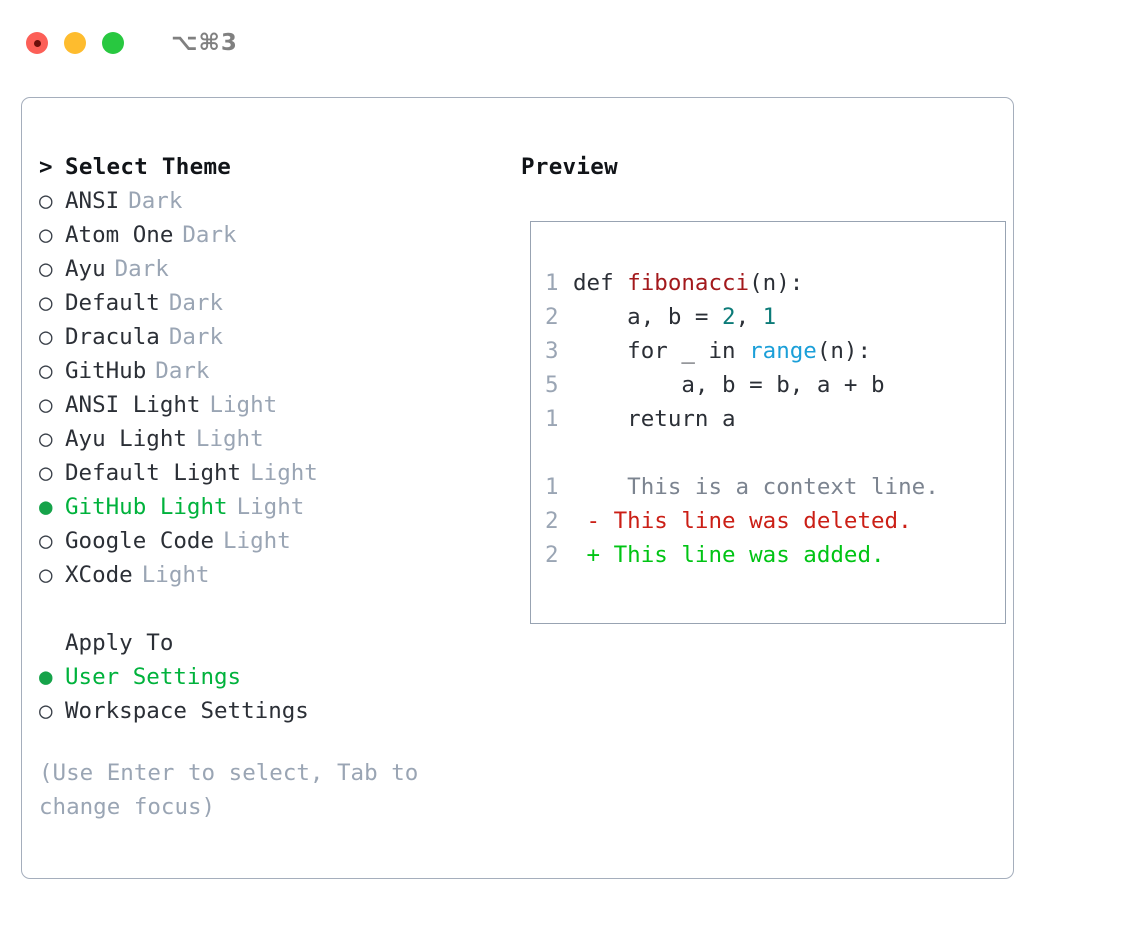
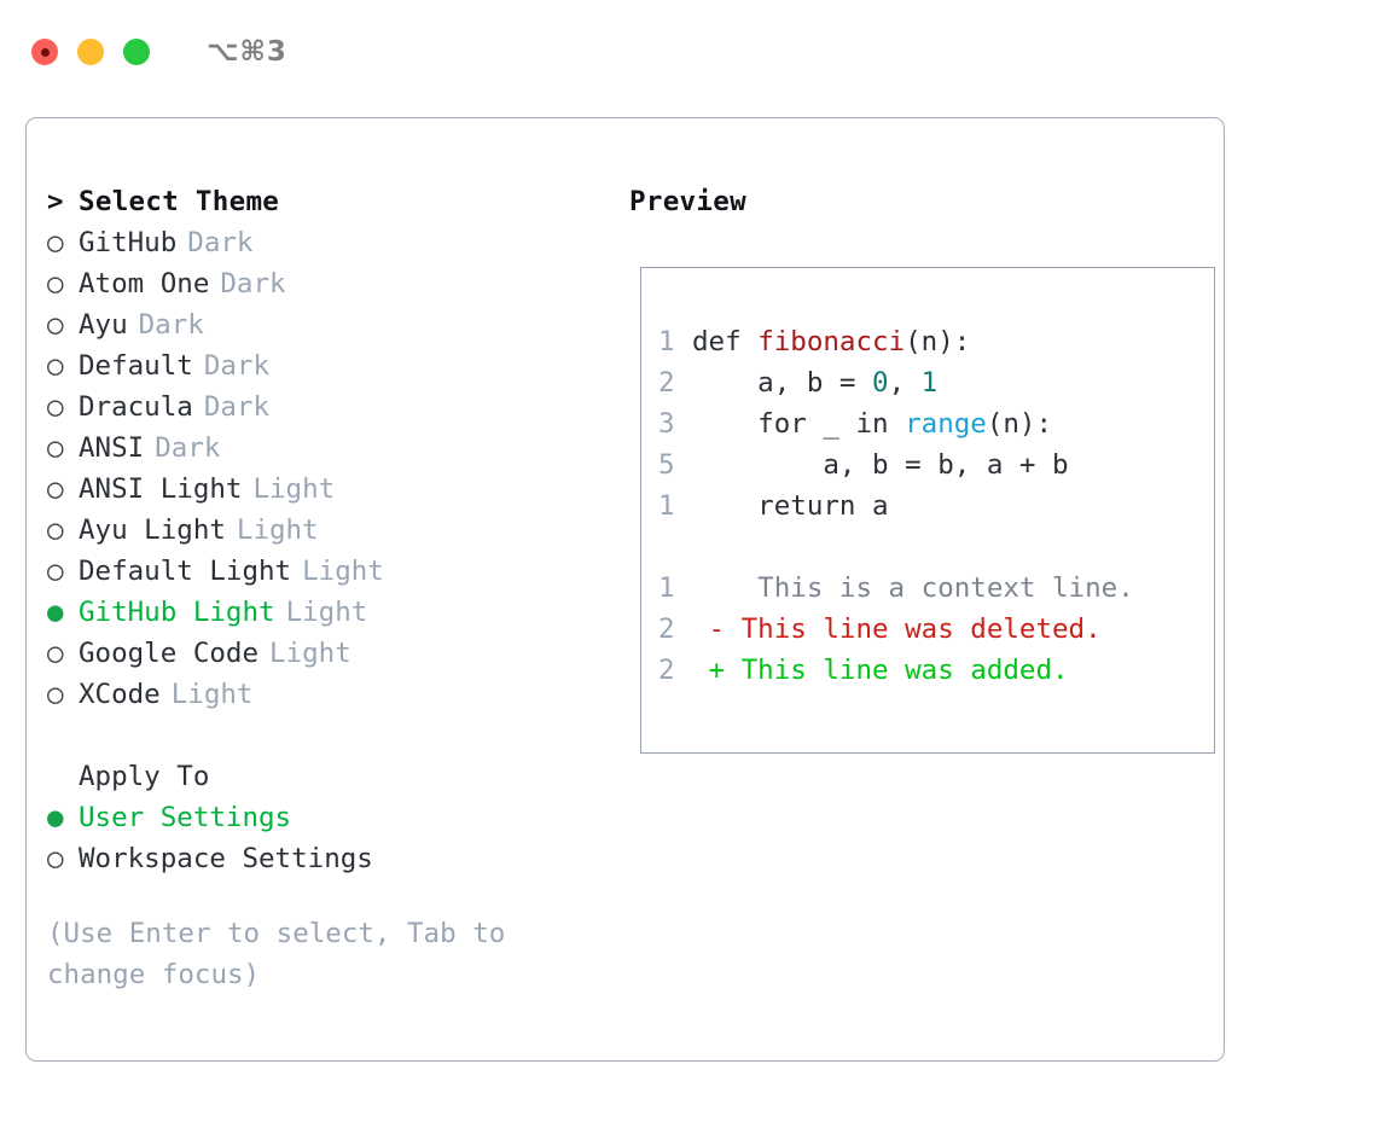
  ⌥⌘3
  >
  Select Theme
  ○
- ANSI
+ GitHub
  Dark
  ○
  Atom One
  Dark
  ○
  Ayu
  Dark
  ○
  Default
  Dark
  ○
  Dracula
  Dark
  ○
- GitHub
+ ANSI
  Dark
  ○
  ANSI Light
  Light
  ○
  Ayu Light
  Light
  ○
  Default Light
  Light
  ●
  GitHub Light
  Light
  ○
  Google Code
  Light
  ○
  XCode
  Light
  Apply To
  ●
  User Settings
  ○
  Workspace Settings
  (Use Enter to select, Tab to change focus)
  Preview
  1 def fibonacci(n):
- 2 a, b = 2, 1
+ 2 a, b = 0, 1
  3 for _ in range(n):
  5 a, b = b, a + b
  1 return a
  1 This is a context line.
  2 - This line was deleted.
  2 + This line was added.
